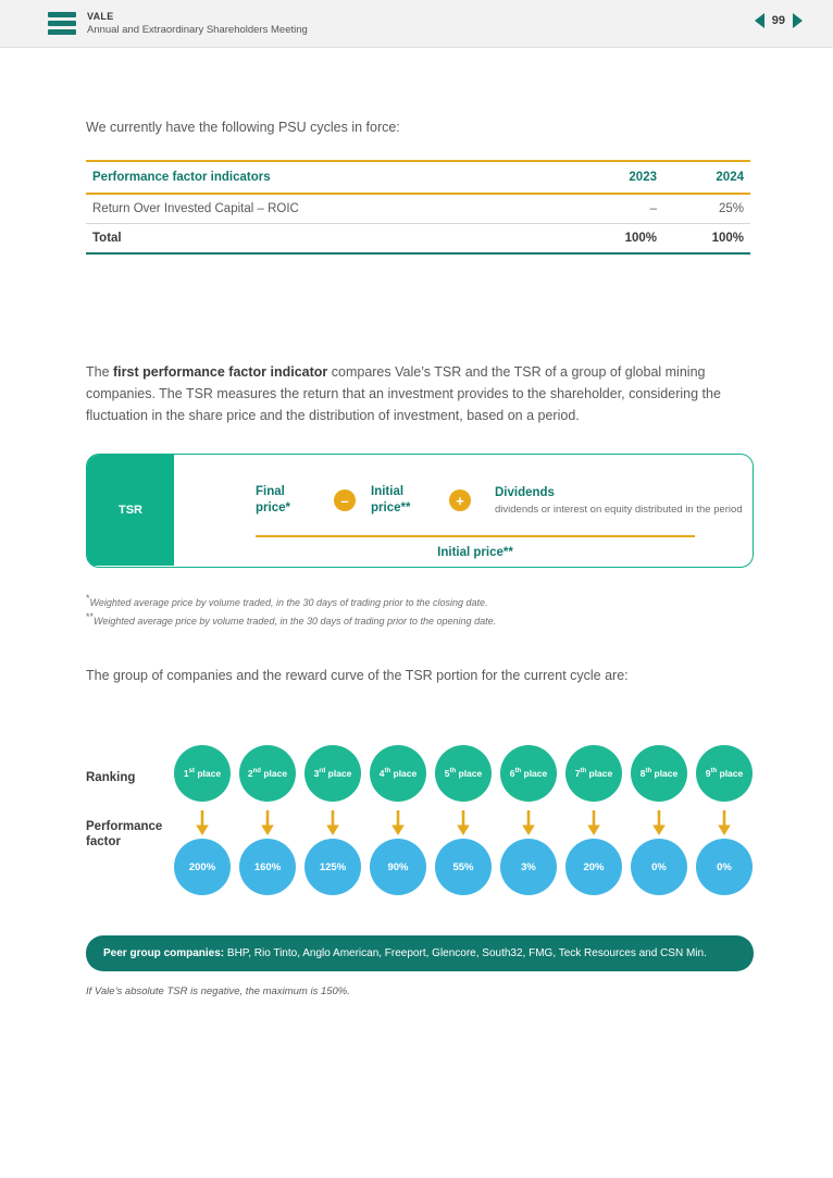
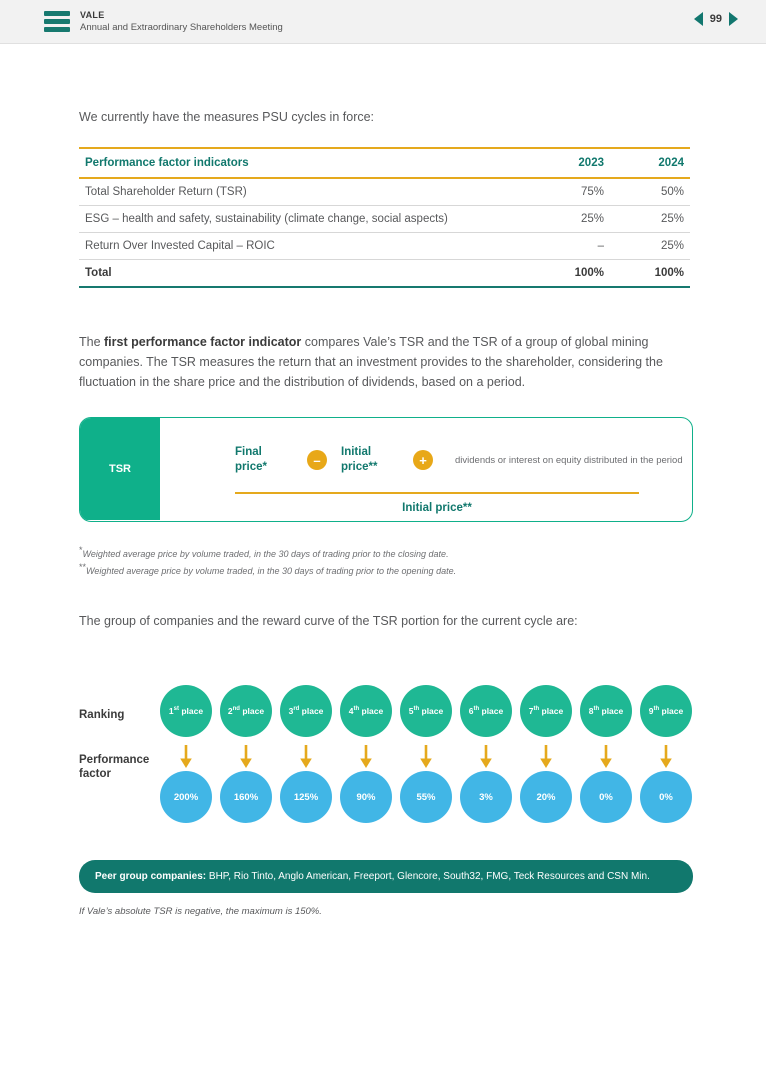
  VALE
  Annual and Extraordinary Shareholders Meeting
  99
- We currently have the following PSU cycles in force:
+ We currently have the measures PSU cycles in force:
  Performance factor indicators	2023	2024
+ Total Shareholder Return (TSR)	75%	50%
+ ESG – health and safety, sustainability (climate change, social aspects)	25%	25%
  Return Over Invested Capital – ROIC	–	25%
  Total	100%	100%
- The first performance factor indicator compares Vale’s TSR and the TSR of a group of global mining companies. The TSR measures the return that an investment provides to the shareholder, considering the fluctuation in the share price and the distribution of investment, based on a period.
+ The first performance factor indicator compares Vale’s TSR and the TSR of a group of global mining companies. The TSR measures the return that an investment provides to the shareholder, considering the fluctuation in the share price and the distribution of dividends, based on a period.
  TSR
  Final price*
  –
  Initial price**
  +
- Dividends
  dividends or interest on equity distributed in the period
  Initial price**
  *Weighted average price by volume traded, in the 30 days of trading prior to the closing date.
  **Weighted average price by volume traded, in the 30 days of trading prior to the opening date.
  The group of companies and the reward curve of the TSR portion for the current cycle are:
  Ranking
  Performance
  factor
  1 place
  2 place
  3 place
  4 place
  5 place
  6 place
  7 place
  8 place
  9 place
  200%
  160%
  125%
  90%
  55%
  3%
  20%
  0%
  0%
  Peer group companies: BHP, Rio Tinto, Anglo American, Freeport, Glencore, South32, FMG, Teck Resources and CSN Min.
  If Vale’s absolute TSR is negative, the maximum is 150%.
